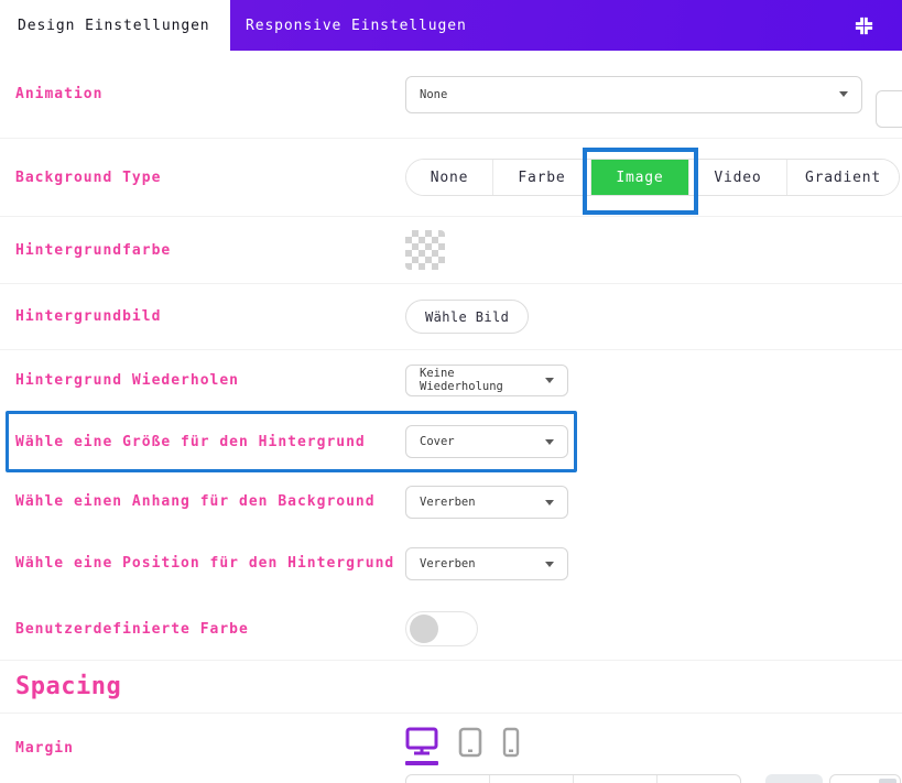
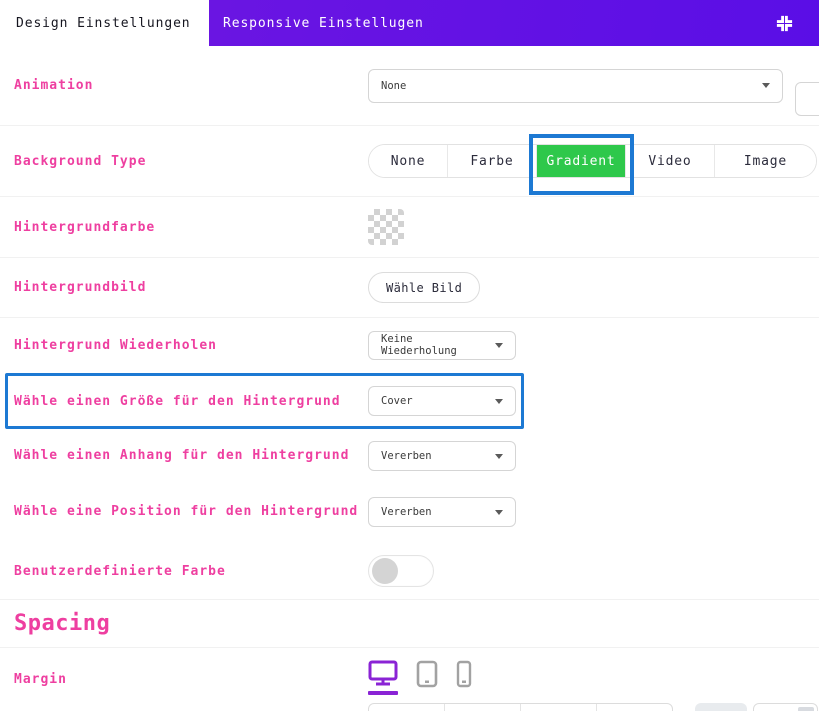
  Design Einstellungen
  Responsive Einstellugen
  Animation
  None
  Background Type
  None
  Farbe
- Image
+ Gradient
  Video
- Gradient
+ Image
  Hintergrundfarbe
  Hintergrundbild
  Wähle Bild
  Hintergrund Wiederholen
  Keine Wiederholung
- Wähle eine Größe für den Hintergrund
+ Wähle einen Größe für den Hintergrund
  Cover
- Wähle einen Anhang für den Background
+ Wähle einen Anhang für den Hintergrund
  Vererben
  Wähle eine Position für den Hintergrund
  Vererben
  Benutzerdefinierte Farbe
  Spacing
  Margin
